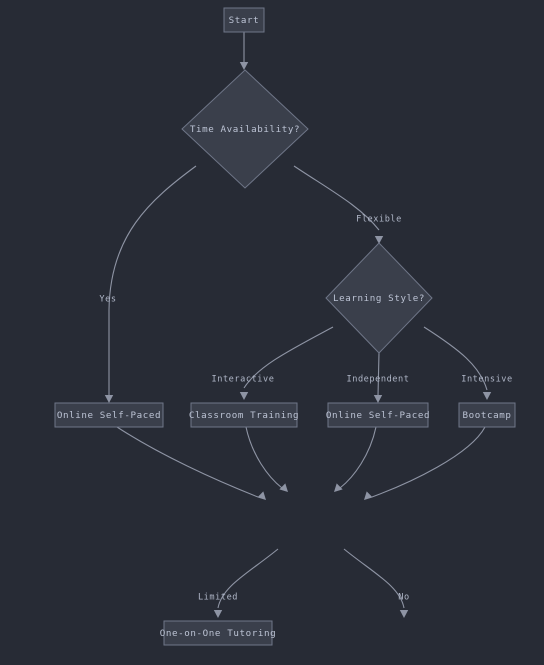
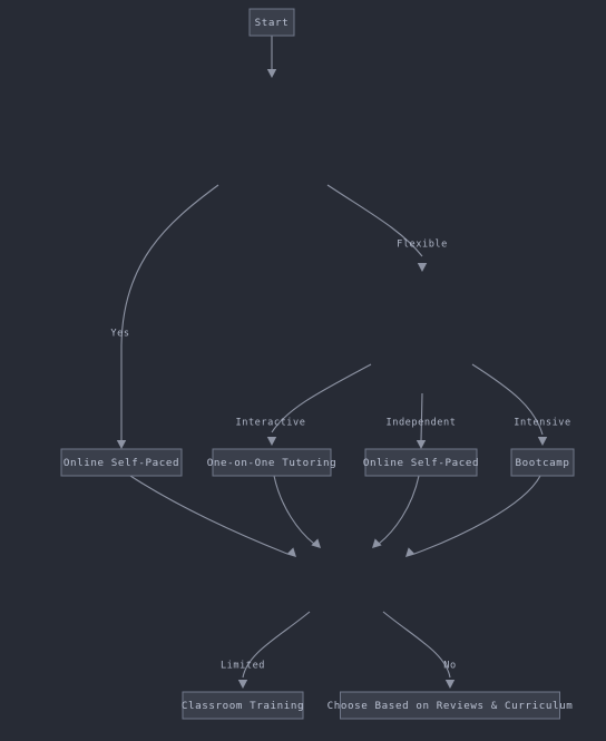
  Start
- Time Availability?
  Online Self-Paced
- Learning Style?
- Classroom Training
+ One-on-One Tutoring
  Online Self-Paced
  Bootcamp
- One-on-One Tutoring
+ Classroom Training
+ Choose Based on Reviews & Curriculum
  Yes
  Flexible
  Interactive
  Independent
  Intensive
  Limited
  No
